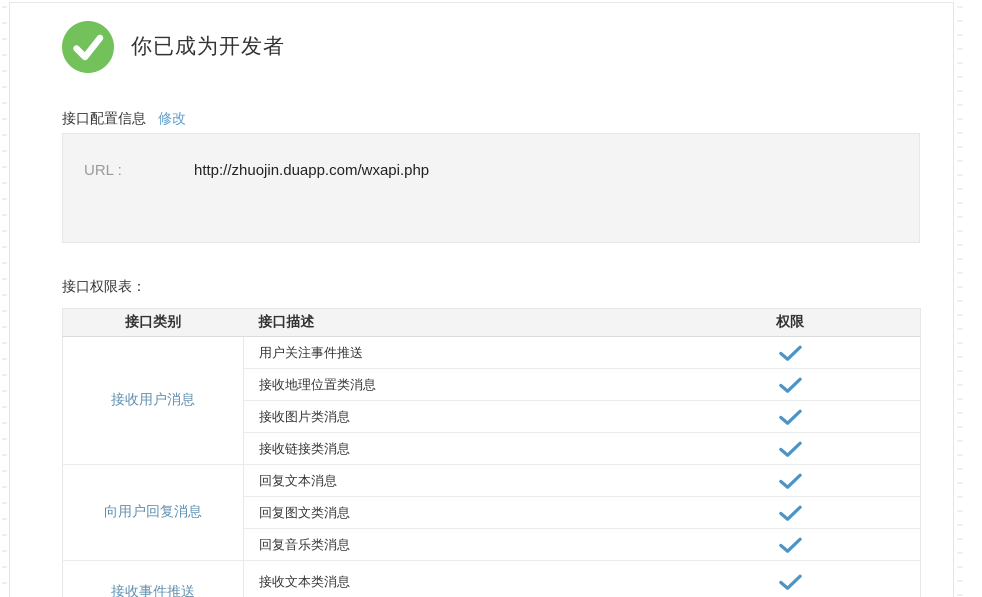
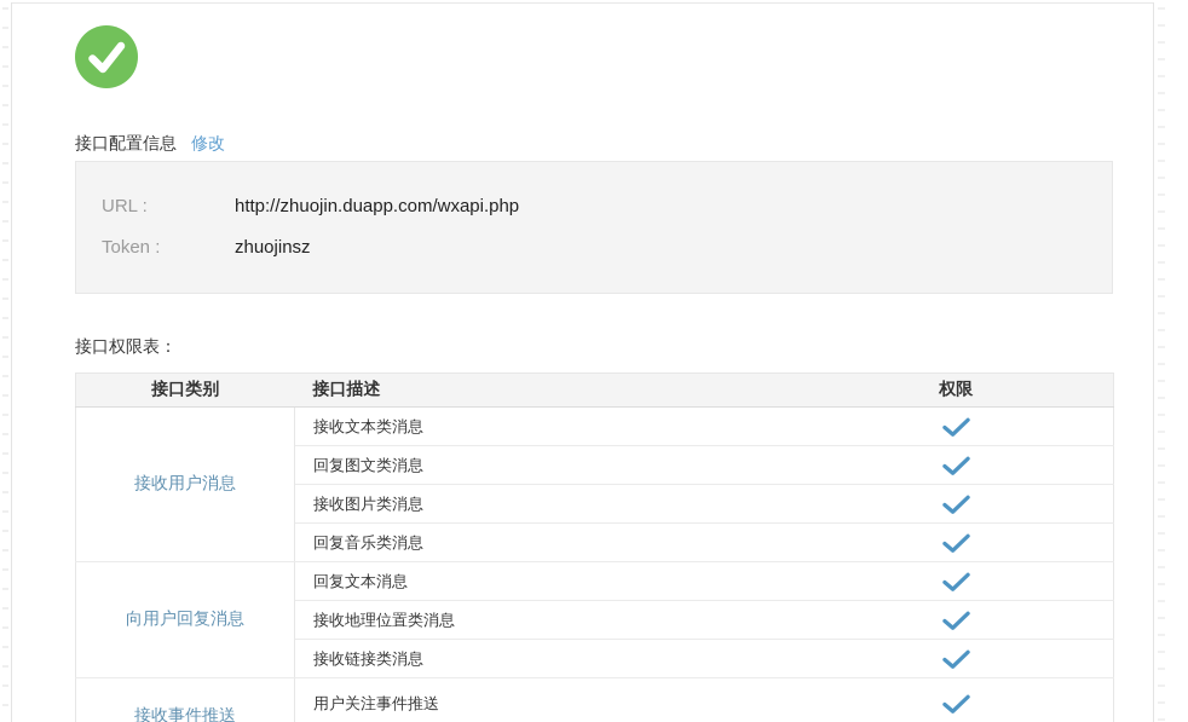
- 你已成为开发者
  接口配置信息 修改
  URL : http://zhuojin.duapp.com/wxapi.php
+ Token : zhuojinsz
  接口权限表：
  接口类别	接口描述	权限
- 接收用户消息	用户关注事件推送
+ 接收用户消息	接收文本类消息
- 接收地理位置类消息
+ 回复图文类消息
  接收图片类消息
- 接收链接类消息
+ 回复音乐类消息
  向用户回复消息	回复文本消息
- 回复图文类消息
+ 接收地理位置类消息
- 回复音乐类消息
+ 接收链接类消息
- 接收事件推送	接收文本类消息
+ 接收事件推送	用户关注事件推送
